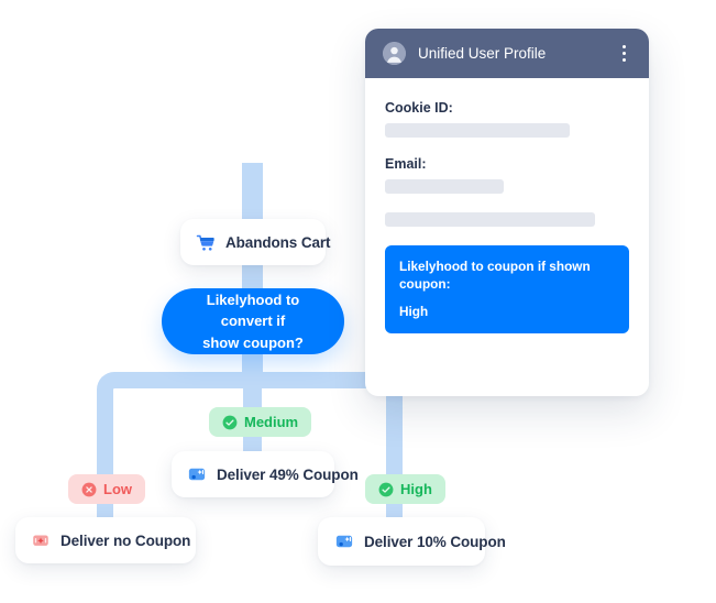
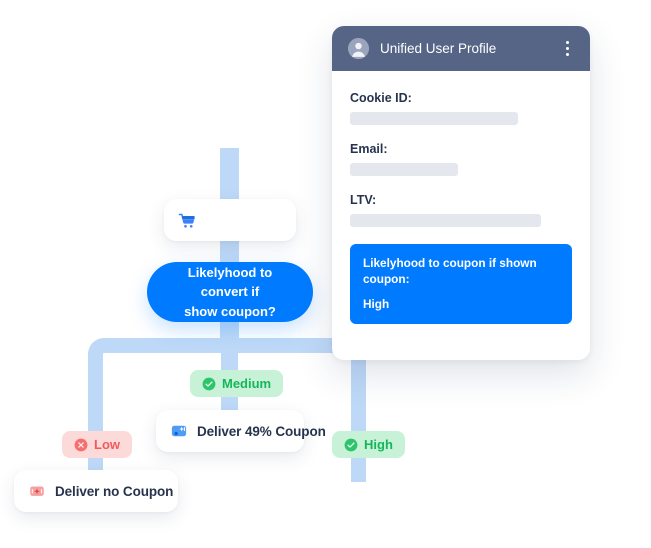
- Abandons Cart
  Likelyhood to convert if
  show coupon?
  Medium
  Low
  High
  Deliver 49% Coupon
  Deliver no Coupon
- Deliver 10% Coupon
  Unified User Profile
  Cookie ID:
  Email:
+ LTV:
  Likelyhood to coupon if shown coupon:
  High
